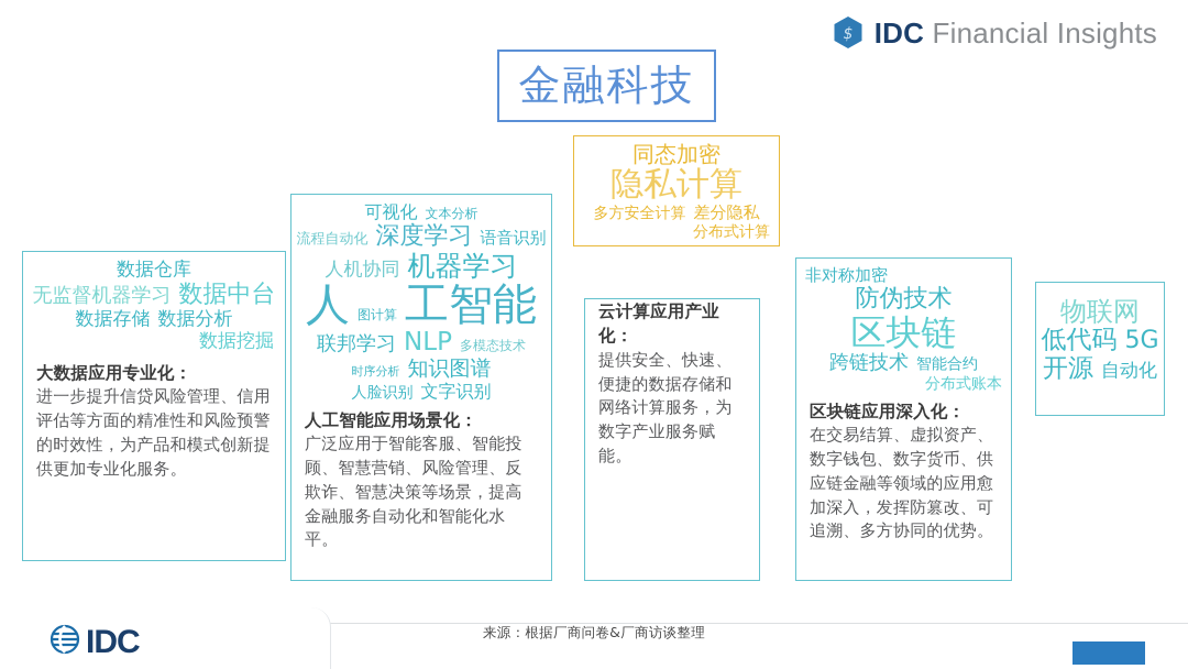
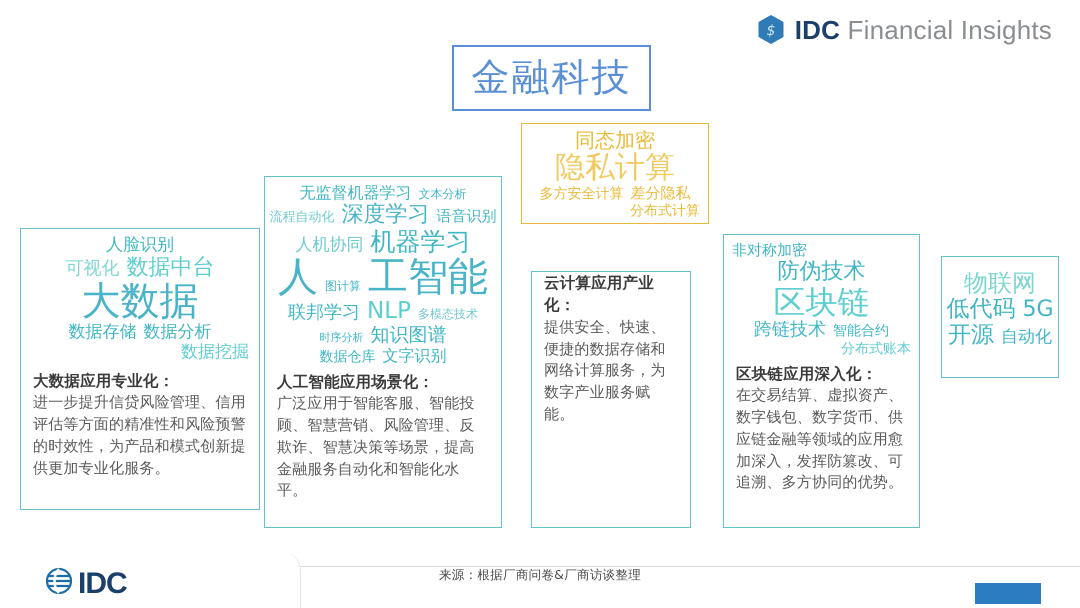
  $
  IDC Financial Insights
  金融科技
- 数据仓库
+ 人脸识别
- 无监督机器学习
+ 可视化
  数据中台
+ 大数据
  数据存储
  数据分析
  数据挖掘
  大数据应用专业化：
  进一步提升信贷风险管理、信用评估等方面的精准性和风险预警的时效性，为产品和模式创新提供更加专业化服务。
- 可视化
+ 无监督机器学习
  文本分析
  流程自动化
  深度学习
  语音识别
  人机协同
  机器学习
  人
  图计算
  工智能
  联邦学习
  NLP
  多模态技术
  时序分析
  知识图谱
- 人脸识别
+ 数据仓库
  文字识别
  人工智能应用场景化：
  广泛应用于智能客服、智能投顾、智慧营销、风险管理、反欺诈、智慧决策等场景，提高金融服务自动化和智能化水平。
  同态加密
  隐私计算
  多方安全计算
  差分隐私
  分布式计算
  云计算应用产业化：
  提供安全、快速、便捷的数据存储和网络计算服务，为数字产业服务赋能。
  非对称加密
  防伪技术
  区块链
  跨链技术
  智能合约
  分布式账本
  区块链应用深入化：
  在交易结算、虚拟资产、数字钱包、数字货币、供应链金融等领域的应用愈加深入，发挥防篡改、可追溯、多方协同的优势。
  物联网
  低代码
  5G
  开源
  自动化
  IDC
  来源：根据厂商问卷&厂商访谈整理
